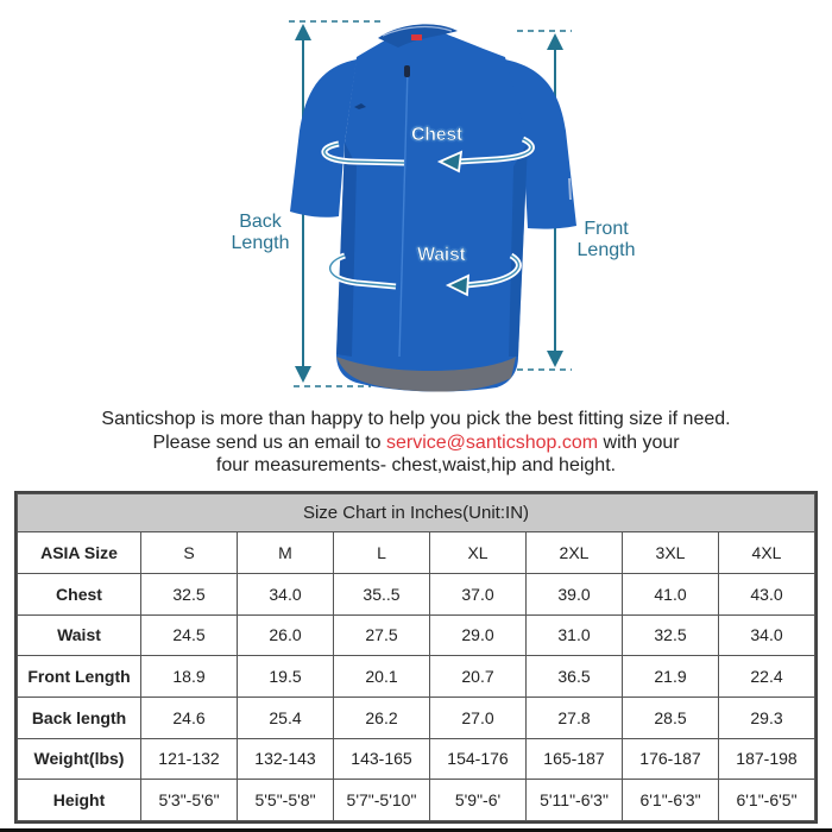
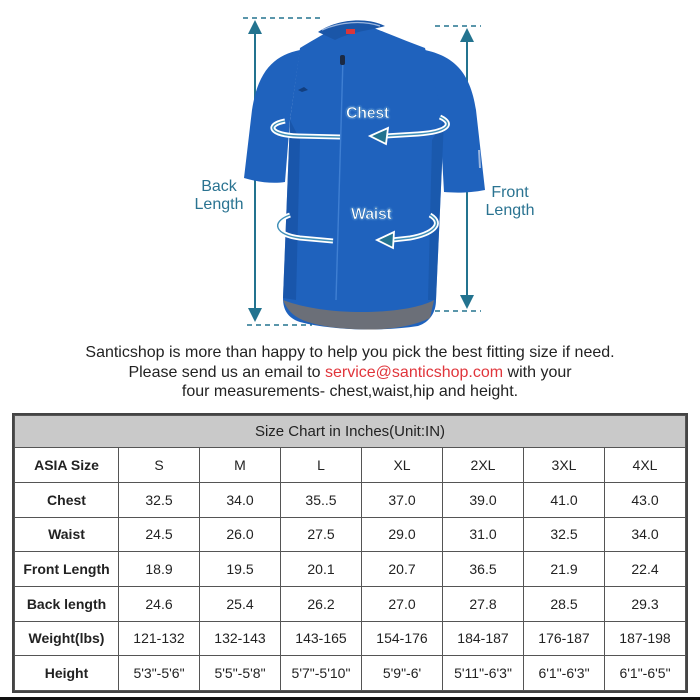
  Back
  Length
  Front
  Length
  Chest
  Waist
  Santicshop is more than happy to help you pick the best fitting size if need.
  Please send us an email to service@santicshop.com with your
  four measurements- chest,waist,hip and height.
  Size Chart in Inches(Unit:IN)
  ASIA Size	S	M	L	XL	2XL	3XL	4XL
  Chest	32.5	34.0	35..5	37.0	39.0	41.0	43.0
  Waist	24.5	26.0	27.5	29.0	31.0	32.5	34.0
  Front Length	18.9	19.5	20.1	20.7	36.5	21.9	22.4
  Back length	24.6	25.4	26.2	27.0	27.8	28.5	29.3
- Weight(lbs)	121-132	132-143	143-165	154-176	165-187	176-187	187-198
+ Weight(lbs)	121-132	132-143	143-165	154-176	184-187	176-187	187-198
  Height	5'3"-5'6"	5'5"-5'8"	5'7"-5'10"	5'9"-6'	5'11"-6'3"	6'1"-6'3"	6'1"-6'5"
